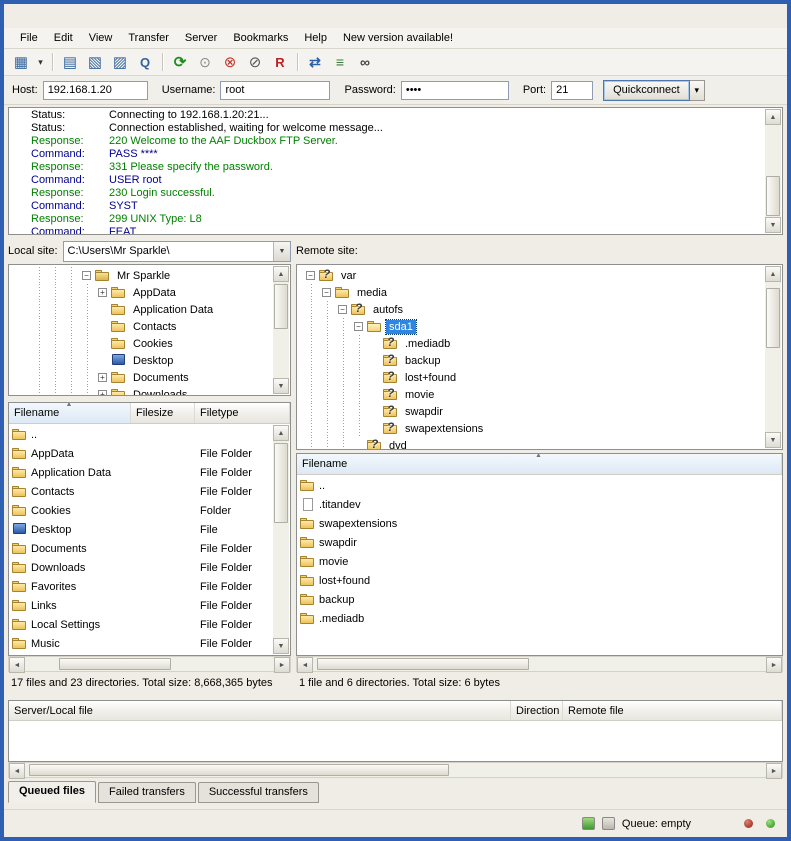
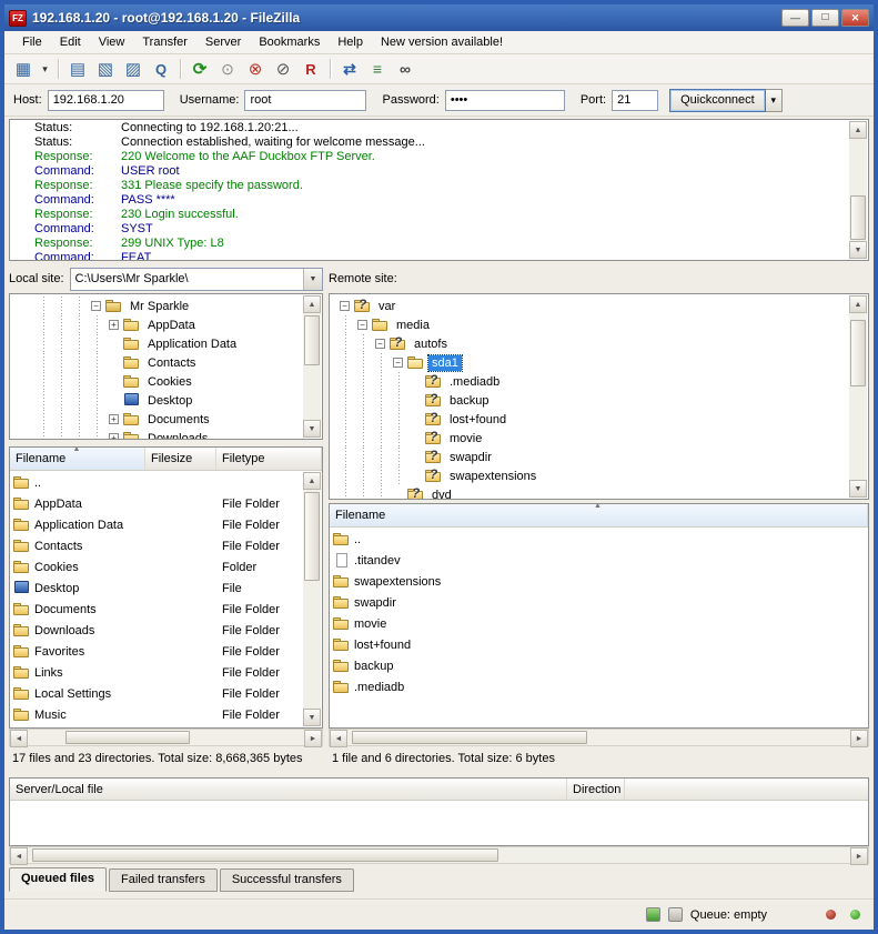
+ FZ
+ 192.168.1.20 - root@192.168.1.20 - FileZilla
  File
  Edit
  View
  Transfer
  Server
  Bookmarks
  Help
  New version available!
  Host:
  192.168.1.20
  Username:
  root
  Password:
  ••••
  Port:
  21
  Quickconnect
  Status:
  Connecting to 192.168.1.20:21...
  Status:
  Connection established, waiting for welcome message...
  Response:
  220 Welcome to the AAF Duckbox FTP Server.
  Command:
- PASS ****
+ USER root
  Response:
  331 Please specify the password.
  Command:
- USER root
+ PASS ****
  Response:
  230 Login successful.
  Command:
  SYST
  Response:
  299 UNIX Type: L8
  Command:
  FEAT
  Local site:
  C:\Users\Mr Sparkle\
  Remote site:
  −
  Mr Sparkle
  +
  AppData
  Application Data
  Contacts
  Cookies
  Desktop
  +
  Documents
  +
  Downloads
  −
  ?
  var
  −
  media
  −
  ?
  autofs
  −
  sda1
  ?
  .mediadb
  ?
  backup
  ?
  lost+found
  ?
  movie
  ?
  swapdir
  ?
  swapextensions
  ?
  dvd
  Filename
  Filesize
  Filetype
  ..
  AppData
  File Folder
  Application Data
  File Folder
  Contacts
  File Folder
  Cookies
  Folder
  Desktop
  File
  Documents
  File Folder
  Downloads
  File Folder
  Favorites
  File Folder
  Links
  File Folder
  Local Settings
  File Folder
  Music
  File Folder
  Filename
  ..
  .titandev
  swapextensions
  swapdir
  movie
  lost+found
  backup
  .mediadb
  17 files and 23 directories. Total size: 8,668,365 bytes
  1 file and 6 directories. Total size: 6 bytes
  Server/Local file
  Direction
- Remote file
  Queued files
  Failed transfers
  Successful transfers
  Queue: empty
